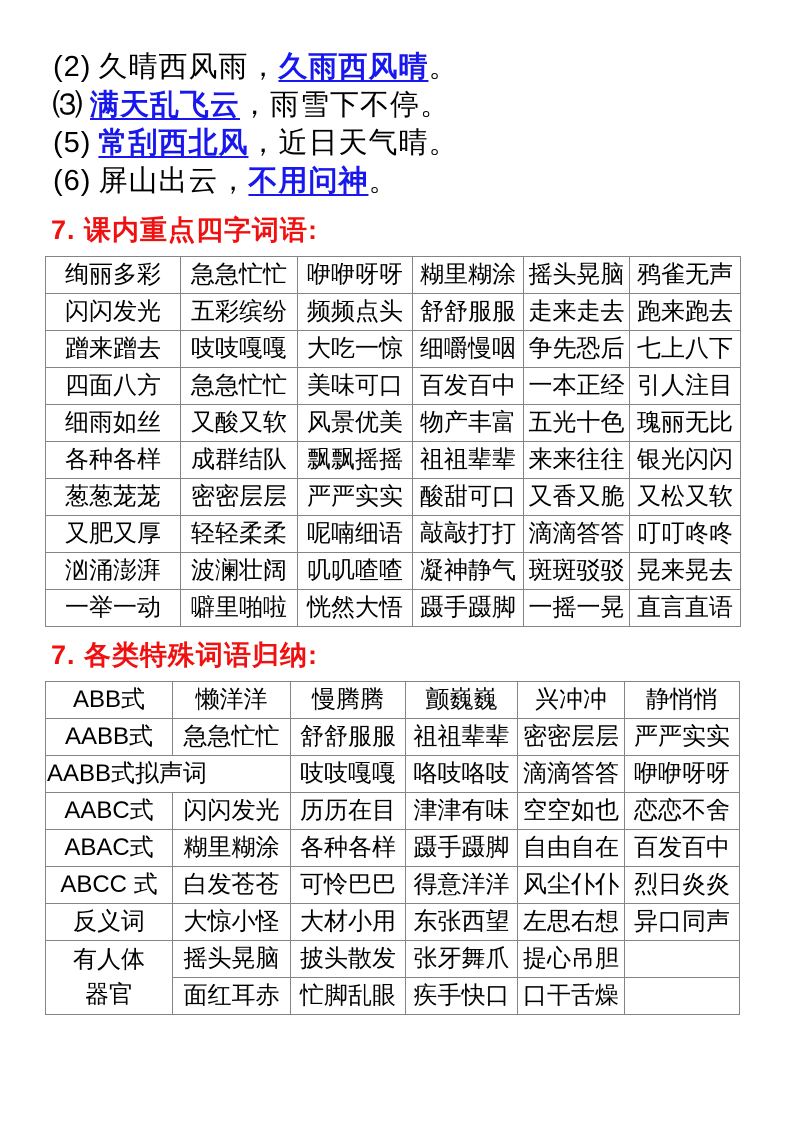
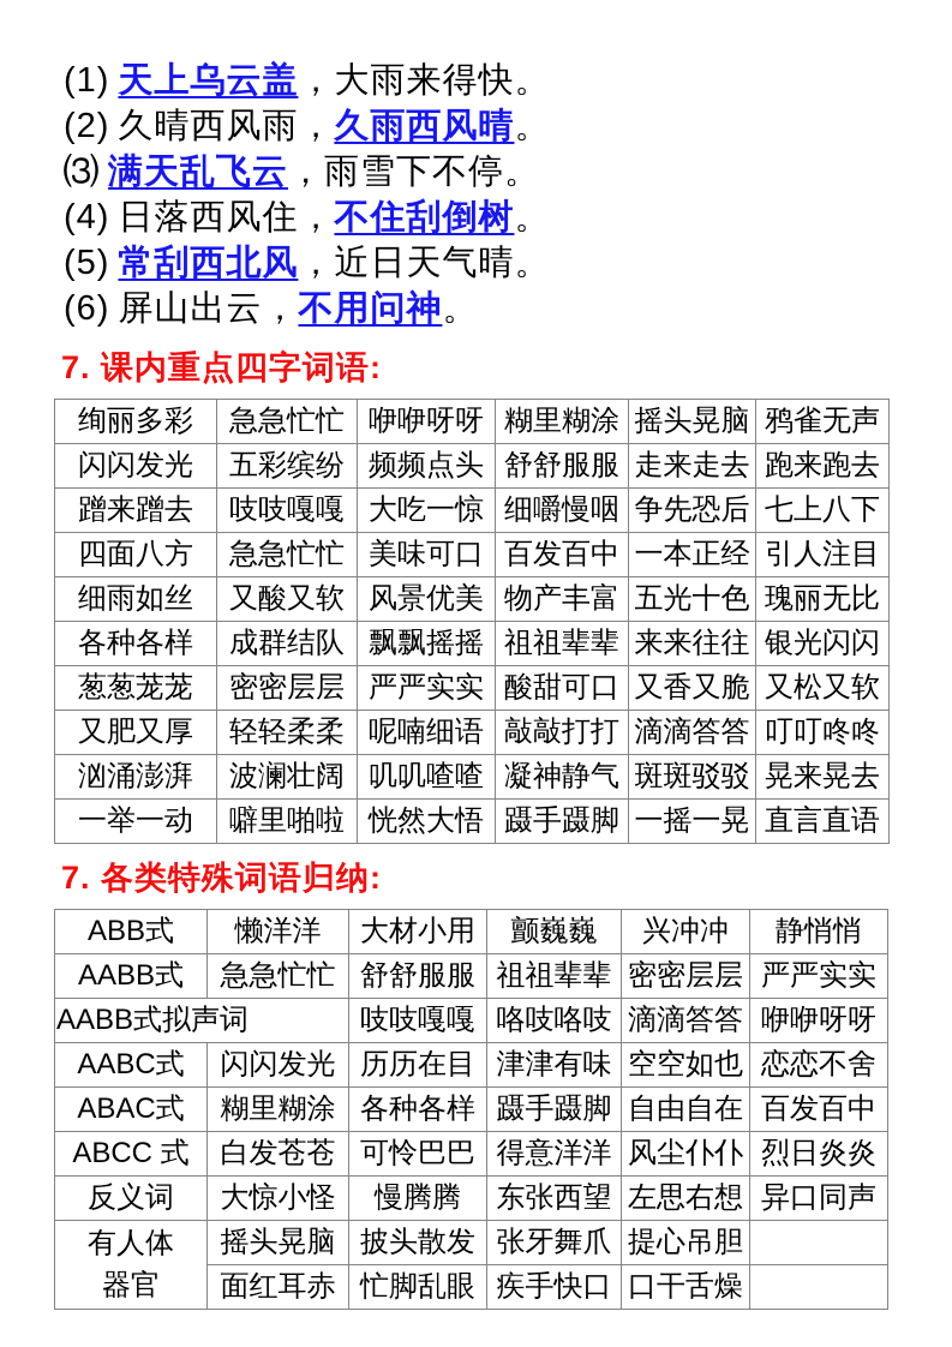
+ (1) 天上乌云盖，大雨来得快。
  (2) 久晴西风雨，久雨西风晴。
  ⑶ 满天乱飞云，雨雪下不停。
+ (4) 日落西风住，不住刮倒树。
  (5) 常刮西北风，近日天气晴。
  (6) 屏山出云，不用问神。
  7. 课内重点四字词语:
  绚丽多彩	急急忙忙	咿咿呀呀	糊里糊涂	摇头晃脑	鸦雀无声
  闪闪发光	五彩缤纷	频频点头	舒舒服服	走来走去	跑来跑去
  蹭来蹭去	吱吱嘎嘎	大吃一惊	细嚼慢咽	争先恐后	七上八下
  四面八方	急急忙忙	美味可口	百发百中	一本正经	引人注目
  细雨如丝	又酸又软	风景优美	物产丰富	五光十色	瑰丽无比
  各种各样	成群结队	飘飘摇摇	祖祖辈辈	来来往往	银光闪闪
  葱葱茏茏	密密层层	严严实实	酸甜可口	又香又脆	又松又软
  又肥又厚	轻轻柔柔	呢喃细语	敲敲打打	滴滴答答	叮叮咚咚
  汹涌澎湃	波澜壮阔	叽叽喳喳	凝神静气	斑斑驳驳	晃来晃去
  一举一动	噼里啪啦	恍然大悟	蹑手蹑脚	一摇一晃	直言直语
  7. 各类特殊词语归纳:
- ABB式	懒洋洋	慢腾腾	颤巍巍	兴冲冲	静悄悄
+ ABB式	懒洋洋	大材小用	颤巍巍	兴冲冲	静悄悄
  AABB式	急急忙忙	舒舒服服	祖祖辈辈	密密层层	严严实实
  AABB式拟声词	吱吱嘎嘎	咯吱咯吱	滴滴答答	咿咿呀呀
  AABC式	闪闪发光	历历在目	津津有味	空空如也	恋恋不舍
  ABAC式	糊里糊涂	各种各样	蹑手蹑脚	自由自在	百发百中
  ABCC 式	白发苍苍	可怜巴巴	得意洋洋	风尘仆仆	烈日炎炎
- 反义词	大惊小怪	大材小用	东张西望	左思右想	异口同声
+ 反义词	大惊小怪	慢腾腾	东张西望	左思右想	异口同声
  有人体 器官	摇头晃脑	披头散发	张牙舞爪	提心吊胆
  面红耳赤	忙脚乱眼	疾手快口	口干舌燥
